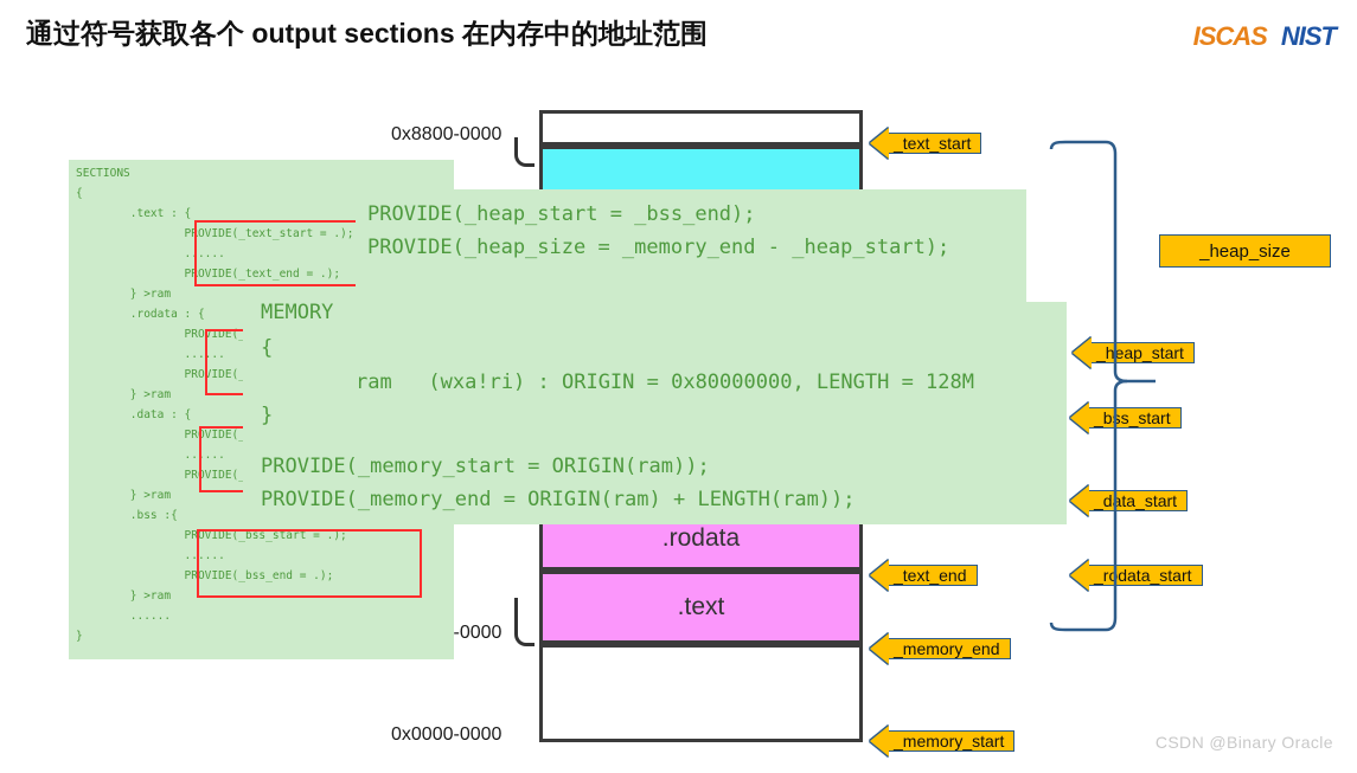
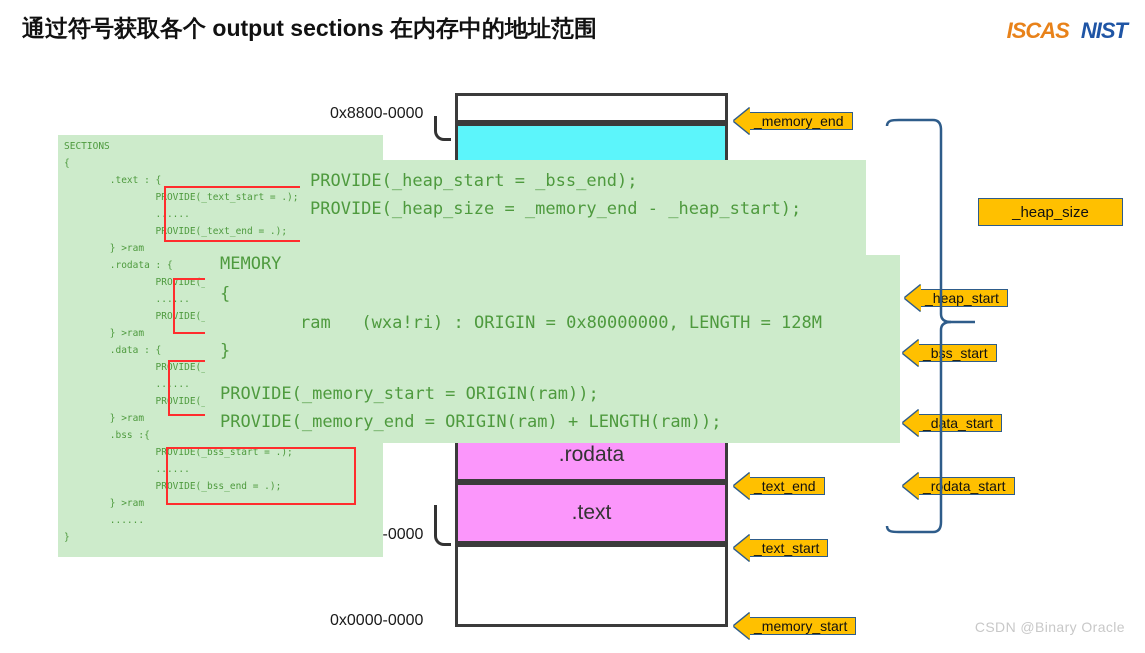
  通过符号获取各个 output sections 在内存中的地址范围
  ISCAS
  NIST
  .rodata
  .text
  0x8800-0000
  0x0000-0000
  SECTIONS
  {
  .text : {
  PROVIDE(_text_start = .);
  ......
  PROVIDE(_text_end = .);
  } >ram
  .rodata : {
  ......
  } >ram
  .data : {
  ......
  } >ram
  .bss :{
  PROVIDE(_start = .);
  ......
  PROVIDE(_bss_end = .);
  } >ram
  ......
  }
  PROVIDE(_heap_start = _bss_end);
  PROVIDE(_heap_size = _memory_end - _heap_start);
  MEMORY
  {
  ram (wxa!ri) : ORIGIN = 0x80000000, LENGTH = 128M
  }
  PROVIDE(_memory_start = ORIGIN(ram));
  PROVIDE(_memory_end = ORIGIN(ram) + LENGTH(ram));
- _text_start
+ _memory_end
  _heap_start
  _bs_start
  _data_start
  _text_end
  _rodata_start
- _memory_end
+ _text_start
  _memory_start
  _heap_size
  CSDN @Binary Oracle
